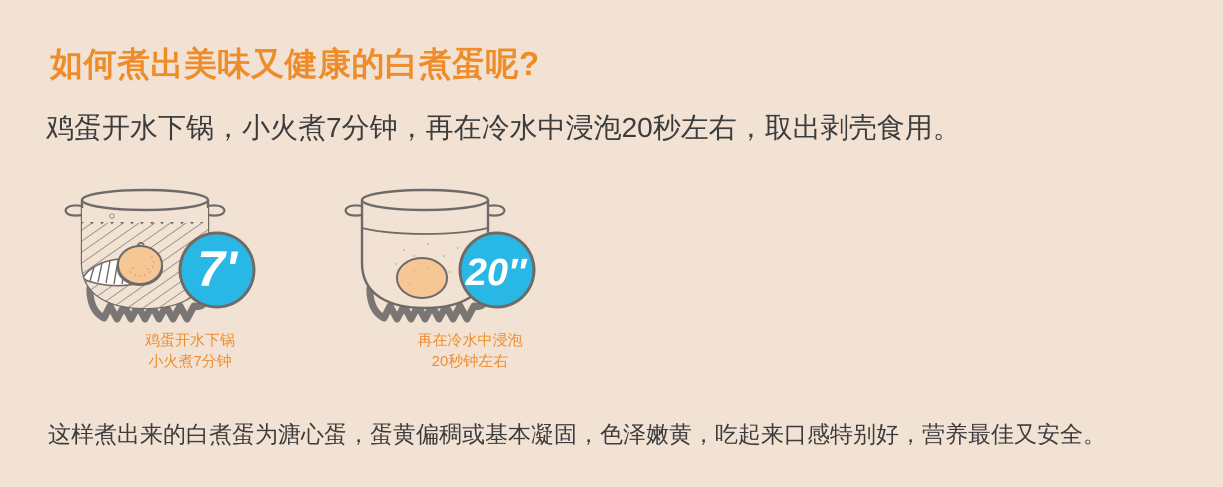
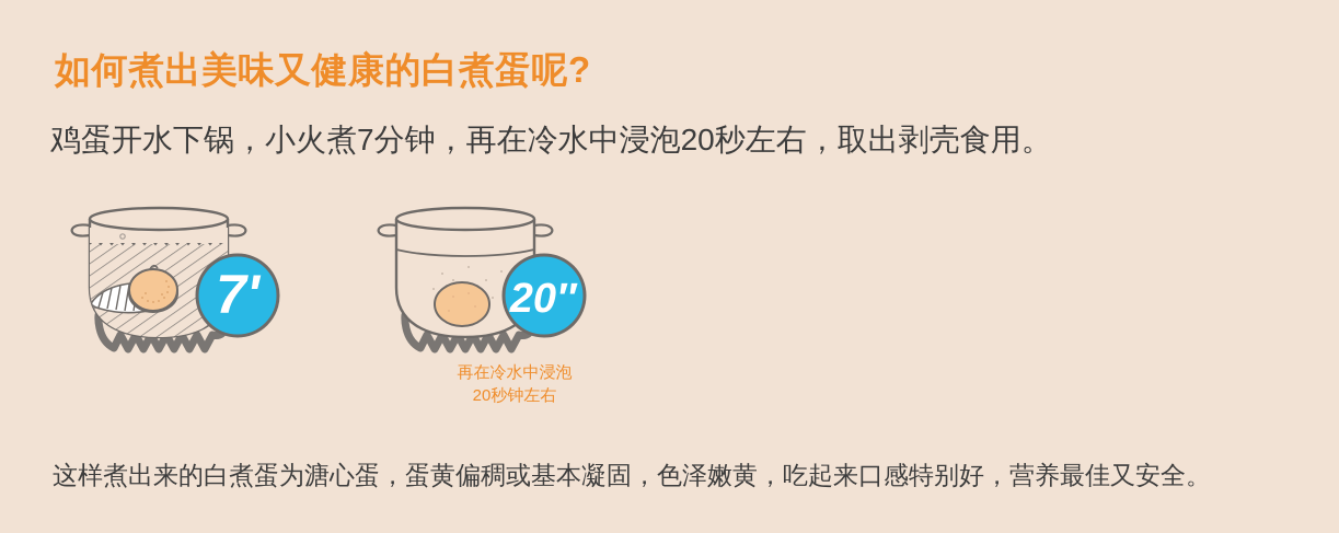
  如何煮出美味又健康的白煮蛋呢?
  鸡蛋开水下锅，小火煮7分钟，再在冷水中浸泡20秒左右，取出剥壳食用。
  7'
- 鸡蛋开水下锅
- 小火煮7分钟
  20″
  再在冷水中浸泡
  20秒钟左右
  这样煮出来的白煮蛋为溏心蛋，蛋黄偏稠或基本凝固，色泽嫩黄，吃起来口感特别好，营养最佳又安全。
